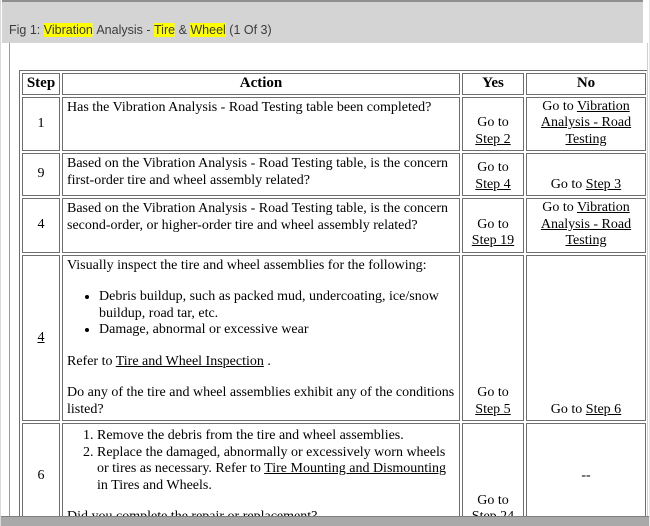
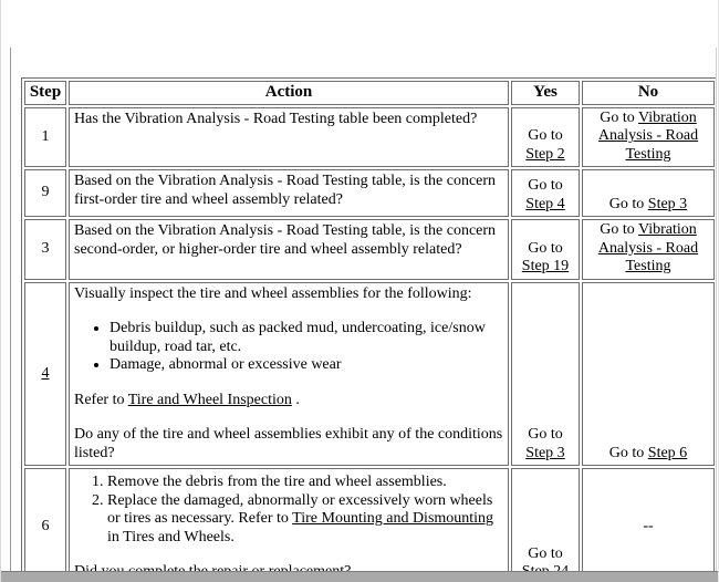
- Fig 1:
- Vibration
- Analysis -
- Tire
- &
- Wheel
- (1 Of 3)
  Step	Action	Yes	No
  1	Has the Vibration Analysis - Road Testing table been completed?	Go to Step 2	Go to Vibration Analysis - Road Testing
  9	Based on the Vibration Analysis - Road Testing table, is the concern first-order tire and wheel assembly related?	Go to Step 4	Go to Step 3
- 4	Based on the Vibration Analysis - Road Testing table, is the concern second-order, or higher-order tire and wheel assembly related?	Go to Step 19	Go to Vibration Analysis - Road Testing
+ 3	Based on the Vibration Analysis - Road Testing table, is the concern second-order, or higher-order tire and wheel assembly related?	Go to Step 19	Go to Vibration Analysis - Road Testing
- 4	Visually inspect the tire and wheel assemblies for the following: Debris buildup, such as packed mud, undercoating, ice/snow buildup, road tar, etc. Damage, abnormal or excessive wear Refer to Tire and Wheel Inspection . Do any of the tire and wheel assemblies exhibit any of the conditions listed?	Go to Step 5	Go to Step 6
+ 4	Visually inspect the tire and wheel assemblies for the following: Debris buildup, such as packed mud, undercoating, ice/snow buildup, road tar, etc. Damage, abnormal or excessive wear Refer to Tire and Wheel Inspection . Do any of the tire and wheel assemblies exhibit any of the conditions listed?	Go to Step 3	Go to Step 6
  6	Remove the debris from the tire and wheel assemblies. Replace the damaged, abnormally or excessively worn wheels or tires as necessary. Refer to Tire Mounting and Dismounting in Tires and Wheels.	Go to	--
